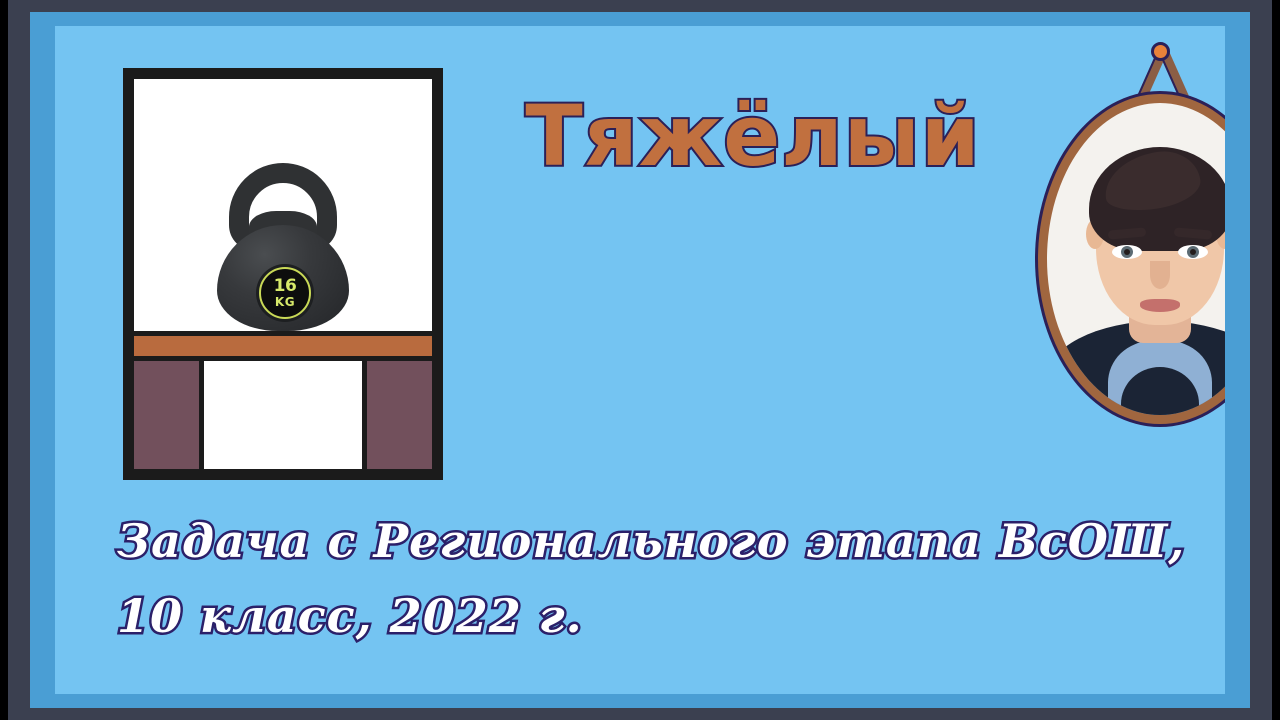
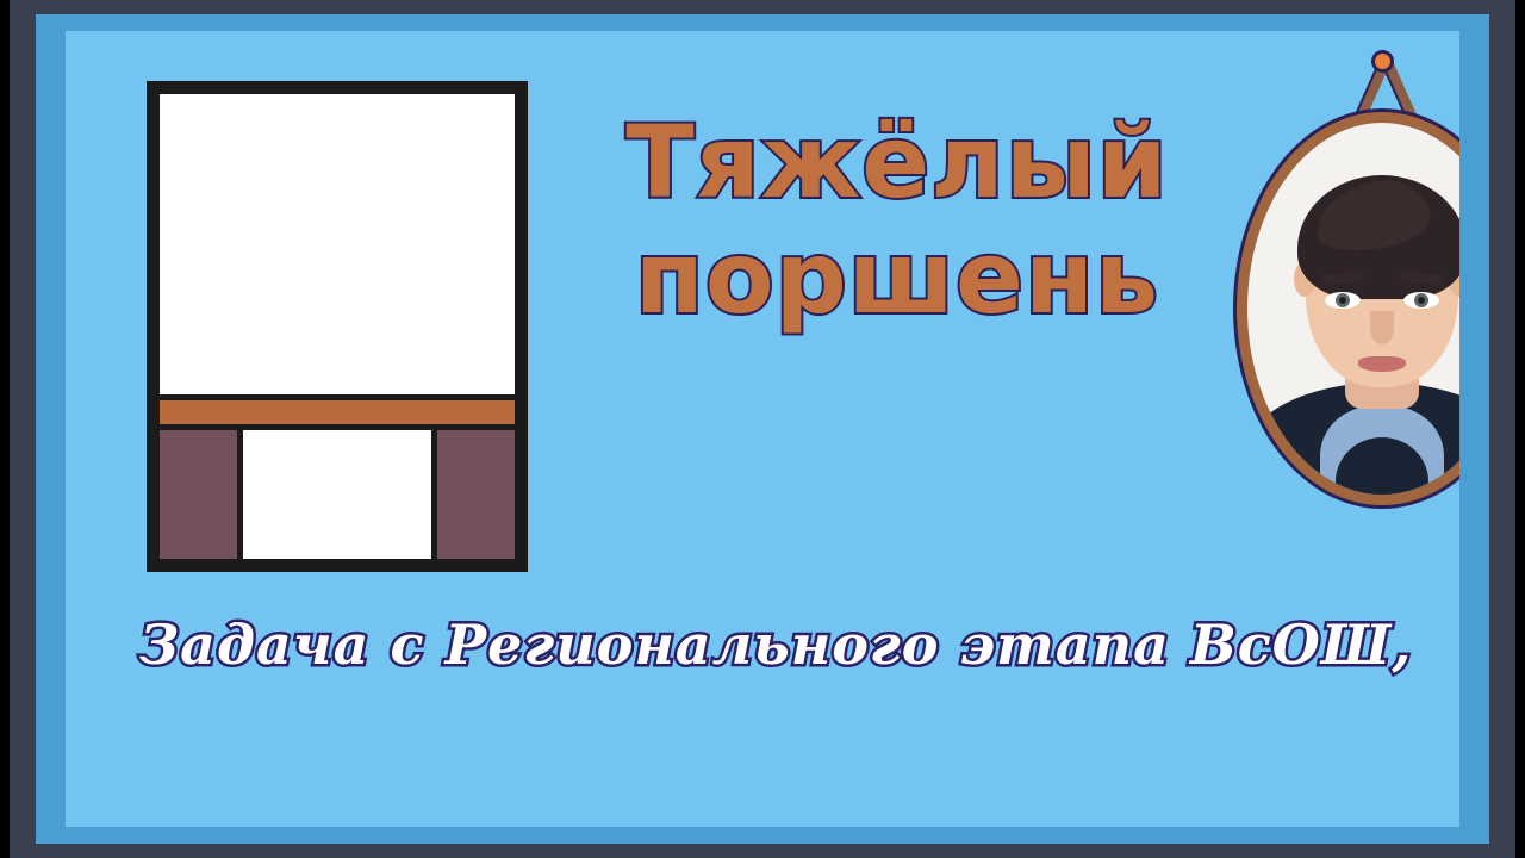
- 16
- KG
  Тяжёлый
+ поршень
  Задача с Регионального этапа ВсОШ,
- 10 класс, 2022 г.
